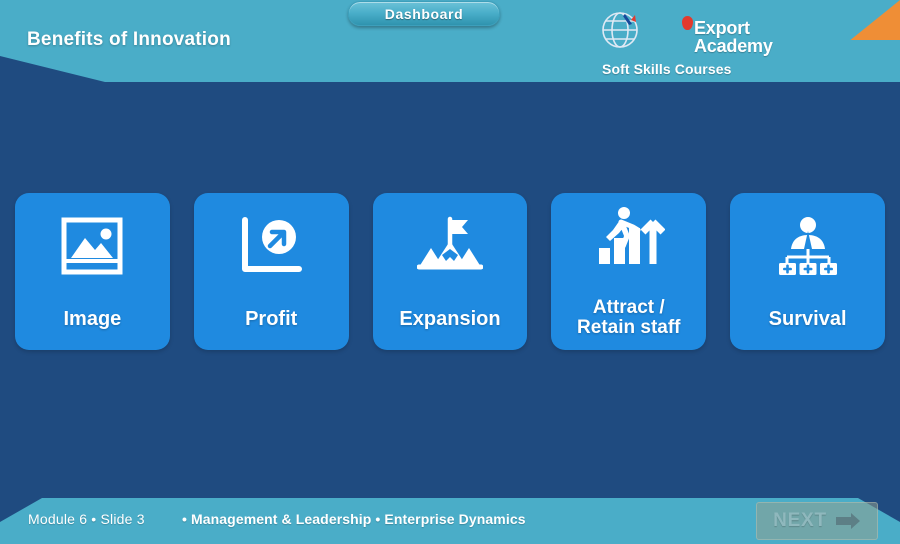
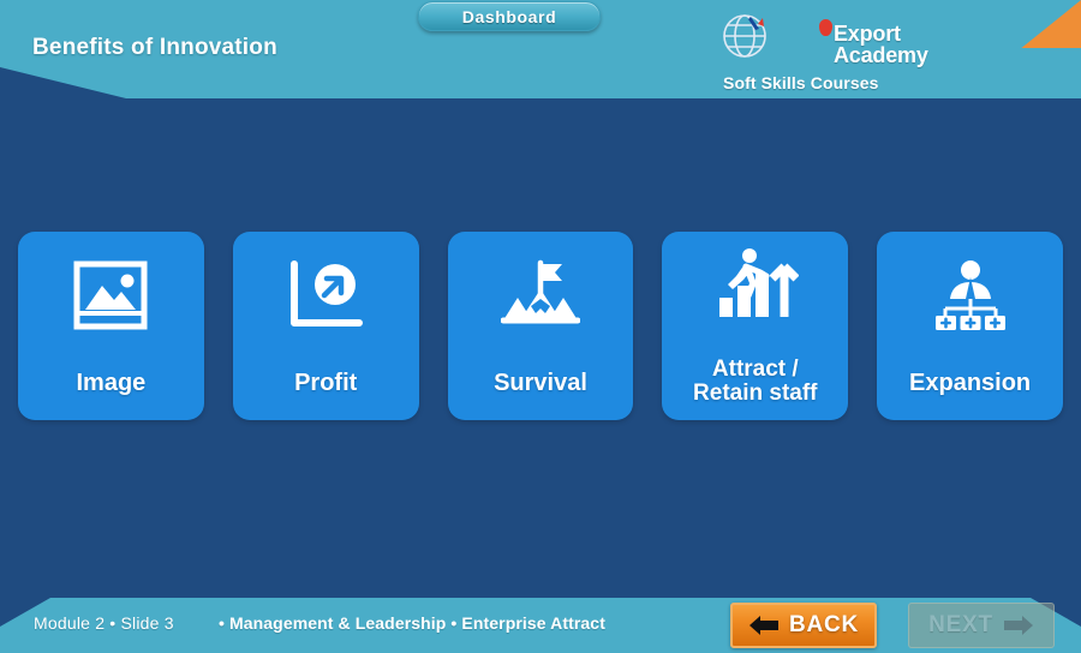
  Benefits of Innovation
  Dashboard
  Export
  Academy
  Soft Skills Courses
  Image
  Profit
- Expansion
+ Survival
  Attract /
  Retain staff
- Survival
+ Expansion
- Module 6 • Slide 3
+ Module 2 • Slide 3
- • Management & Leadership • Enterprise Dynamics
+ • Management & Leadership • Enterprise Attract
+ BACK
  NEXT
